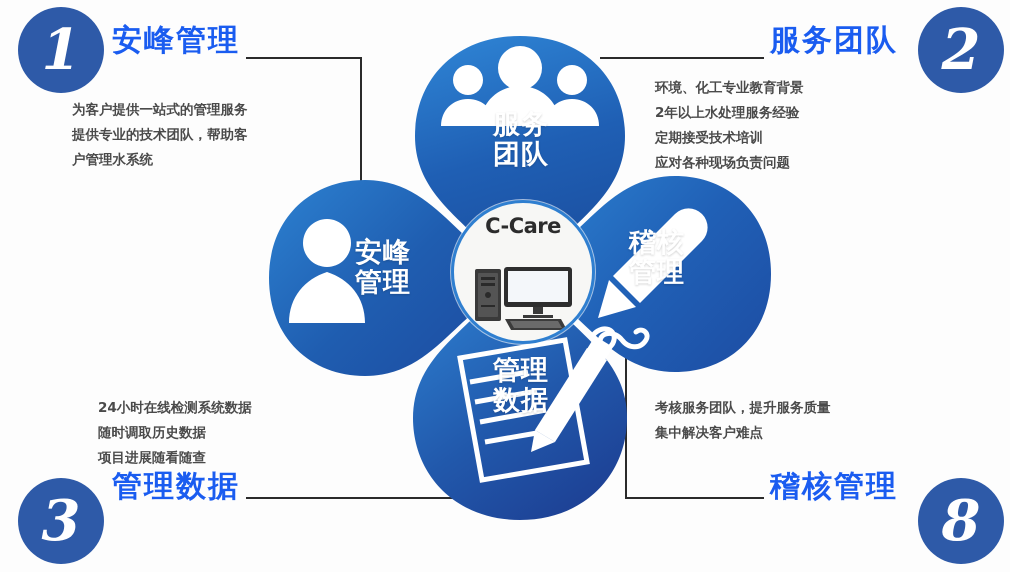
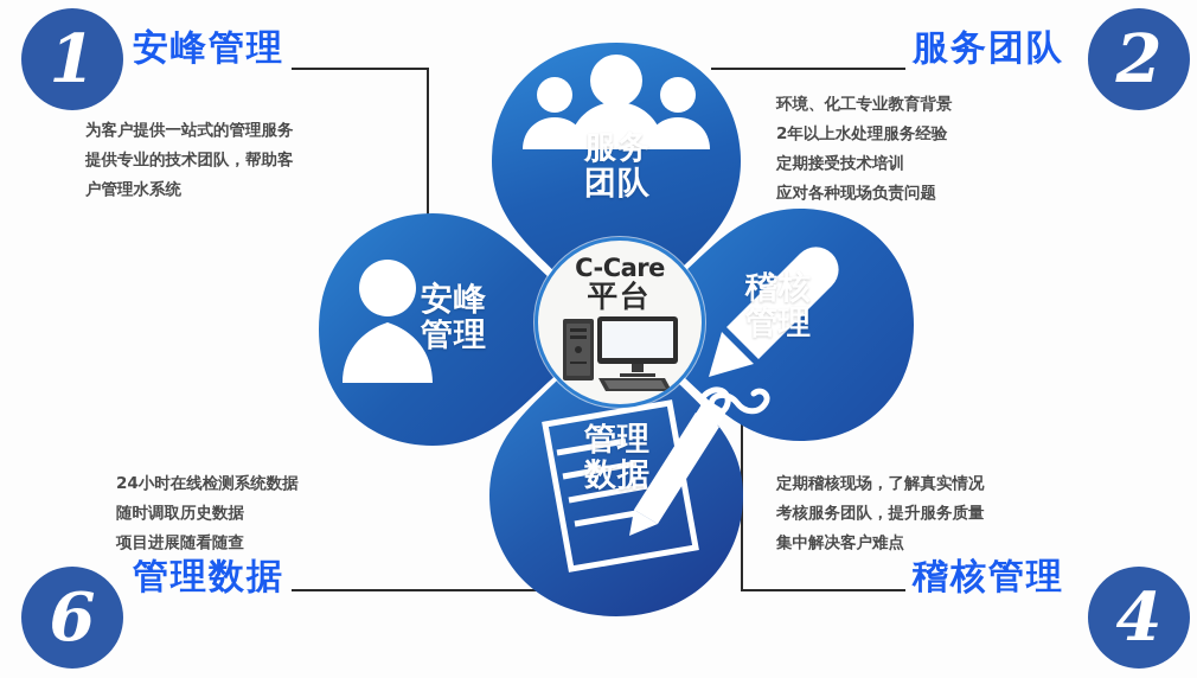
  1
  2
- 3
+ 6
- 8
+ 4
  安峰管理
  服务团队
  管理数据
  稽核管理
  为客户提供一站式的管理服务
  提供专业的技术团队，帮助客
  户管理水系统
  环境、化工专业教育背景
  2年以上水处理服务经验
  定期接受技术培训
  应对各种现场负责问题
  24小时在线检测系统数据
  随时调取历史数据
  项目进展随看随查
+ 定期稽核现场，了解真实情况
  考核服务团队，提升服务质量
  集中解决客户难点
  服务
  团队
  安峰
  管理
  稽核
  管理
  管理
  数据
  C-Care
+ 平台
